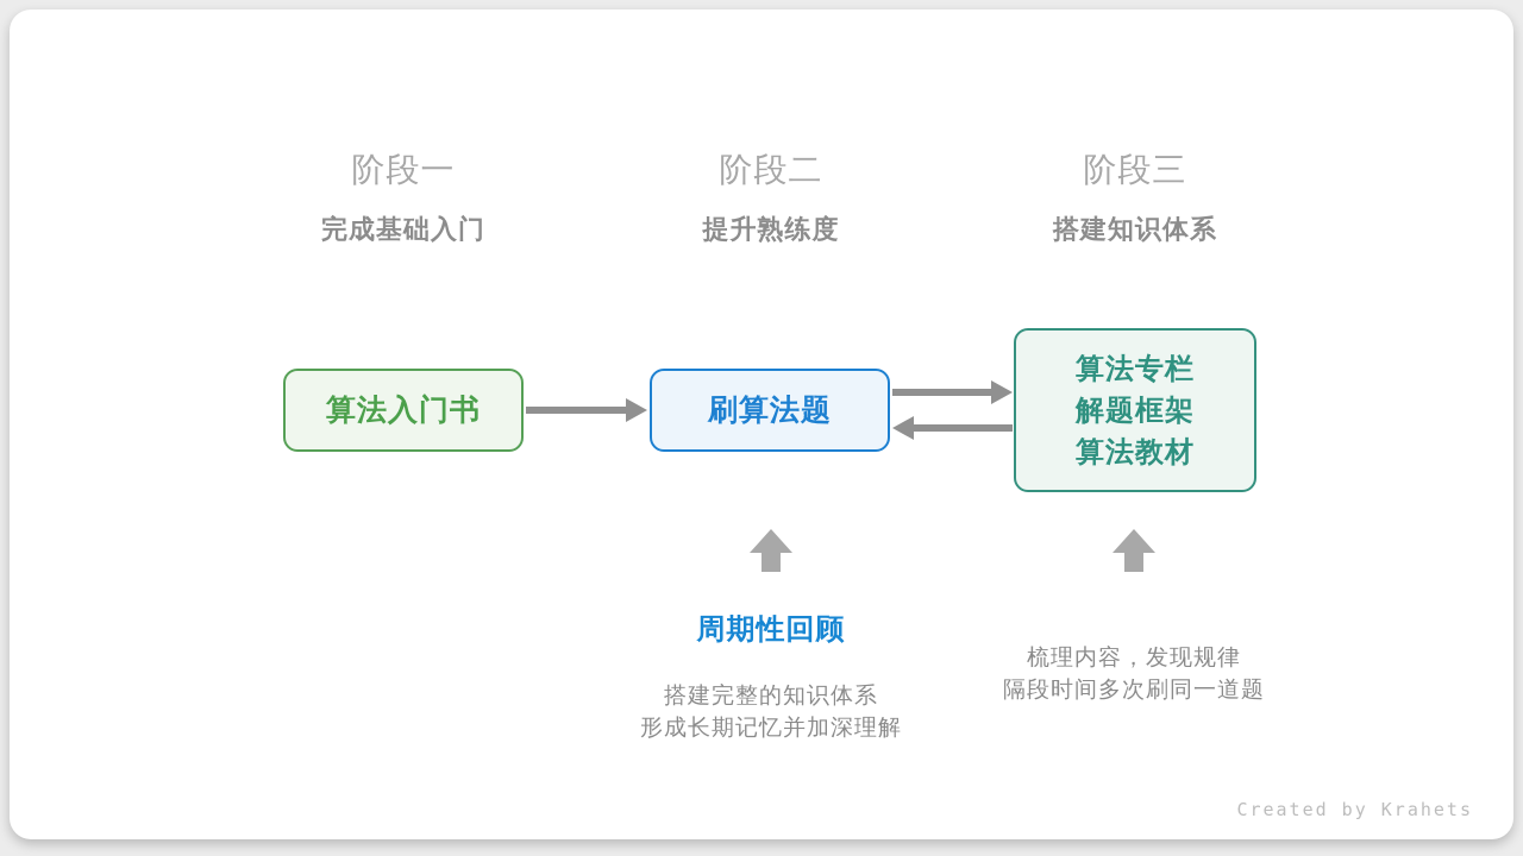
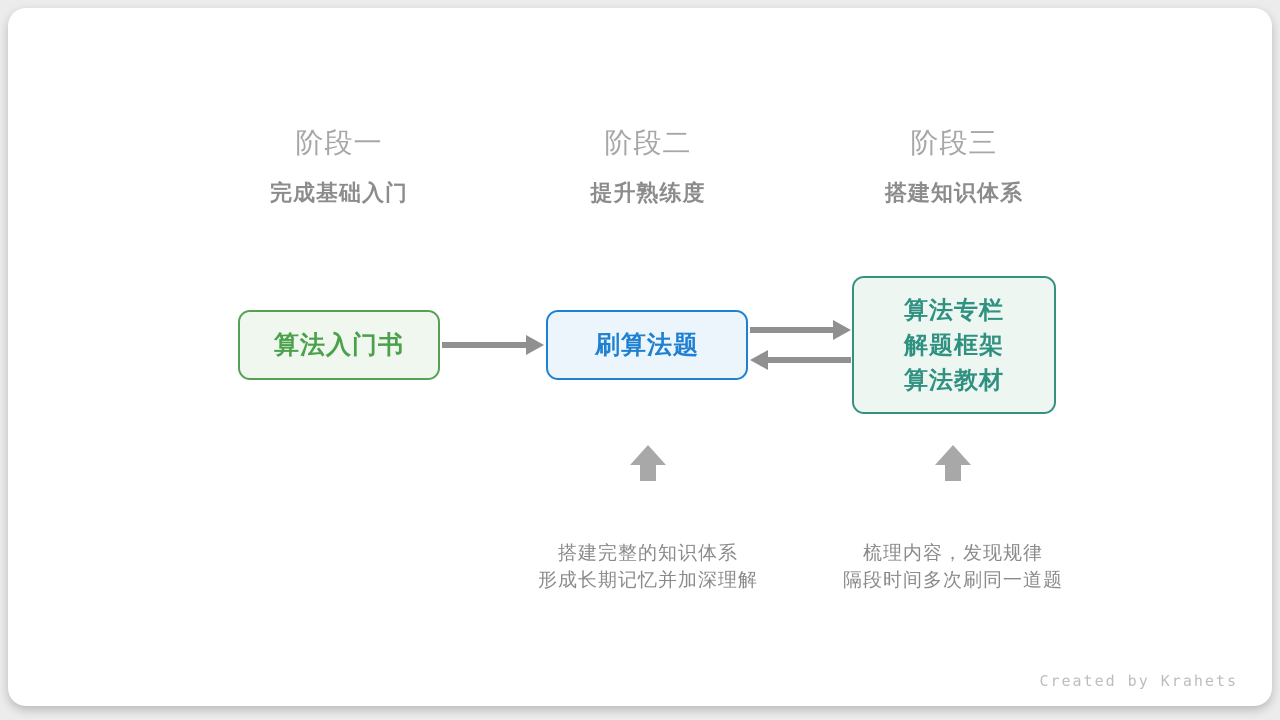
  阶段一
  完成基础入门
  阶段二
  提升熟练度
  阶段三
  搭建知识体系
  算法入门书
  刷算法题
  算法专栏
  解题框架
  算法教材
- 周期性回顾
  搭建完整的知识体系
  形成长期记忆并加深理解
  梳理内容，发现规律
  隔段时间多次刷同一道题
  Created by Krahets
